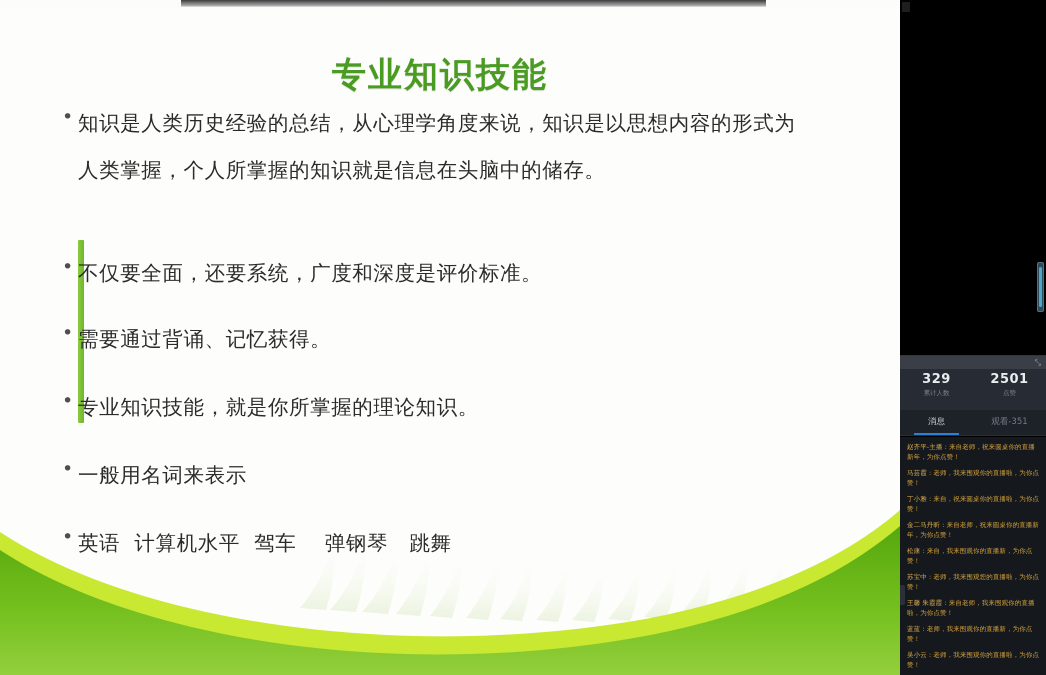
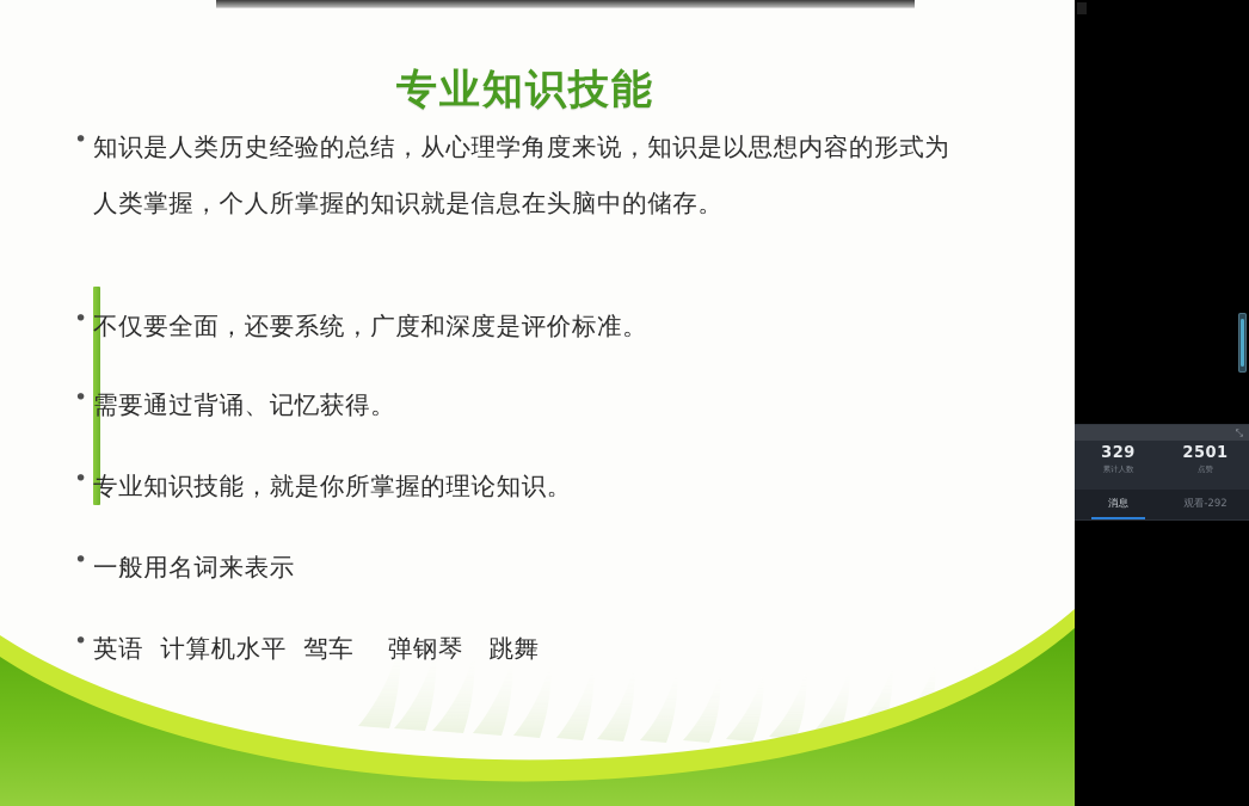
  专业知识技能
  •
  知识是人类历史经验的总结，从心理学角度来说，知识是以思想内容的形式为人类掌握，个人所掌握的知识就是信息在头脑中的储存。
  •
  不仅要全面，还要系统，广度和深度是评价标准。
  •
  需要通过背诵、记忆获得。
  •
  专业知识技能，就是你所掌握的理论知识。
  •
  一般用名词来表示
  •
  英语 计算机水平 驾车 弹钢琴 跳舞
  ⤡
  329
  2501
  消息
- 观看-351
+ 观看-292
- 赵齐平-主播：来自老师，祝来圆桌你的直播新年，为你点赞！
- 马芸霞：老师，我来围观你的直播啦，为你点赞！
- 丁小雅：来自，祝来圆桌你的直播啦，为你点赞！
- 金二马丹昕：来自老师，祝来圆桌你的直播新年，为你点赞！
- 松康：来自，我来围观你的直播新，为你点赞！
- 苏宝中：老师，我来围观您的直播啦，为你点赞！
- 王馨 朱霞霞：来自老师，我来围观你的直播啦，为你点赞！
- 蓝蓝：老师，我来围观你的直播新，为你点赞！
- 吴小云：老师，我来围观你的直播啦，为你点赞！
